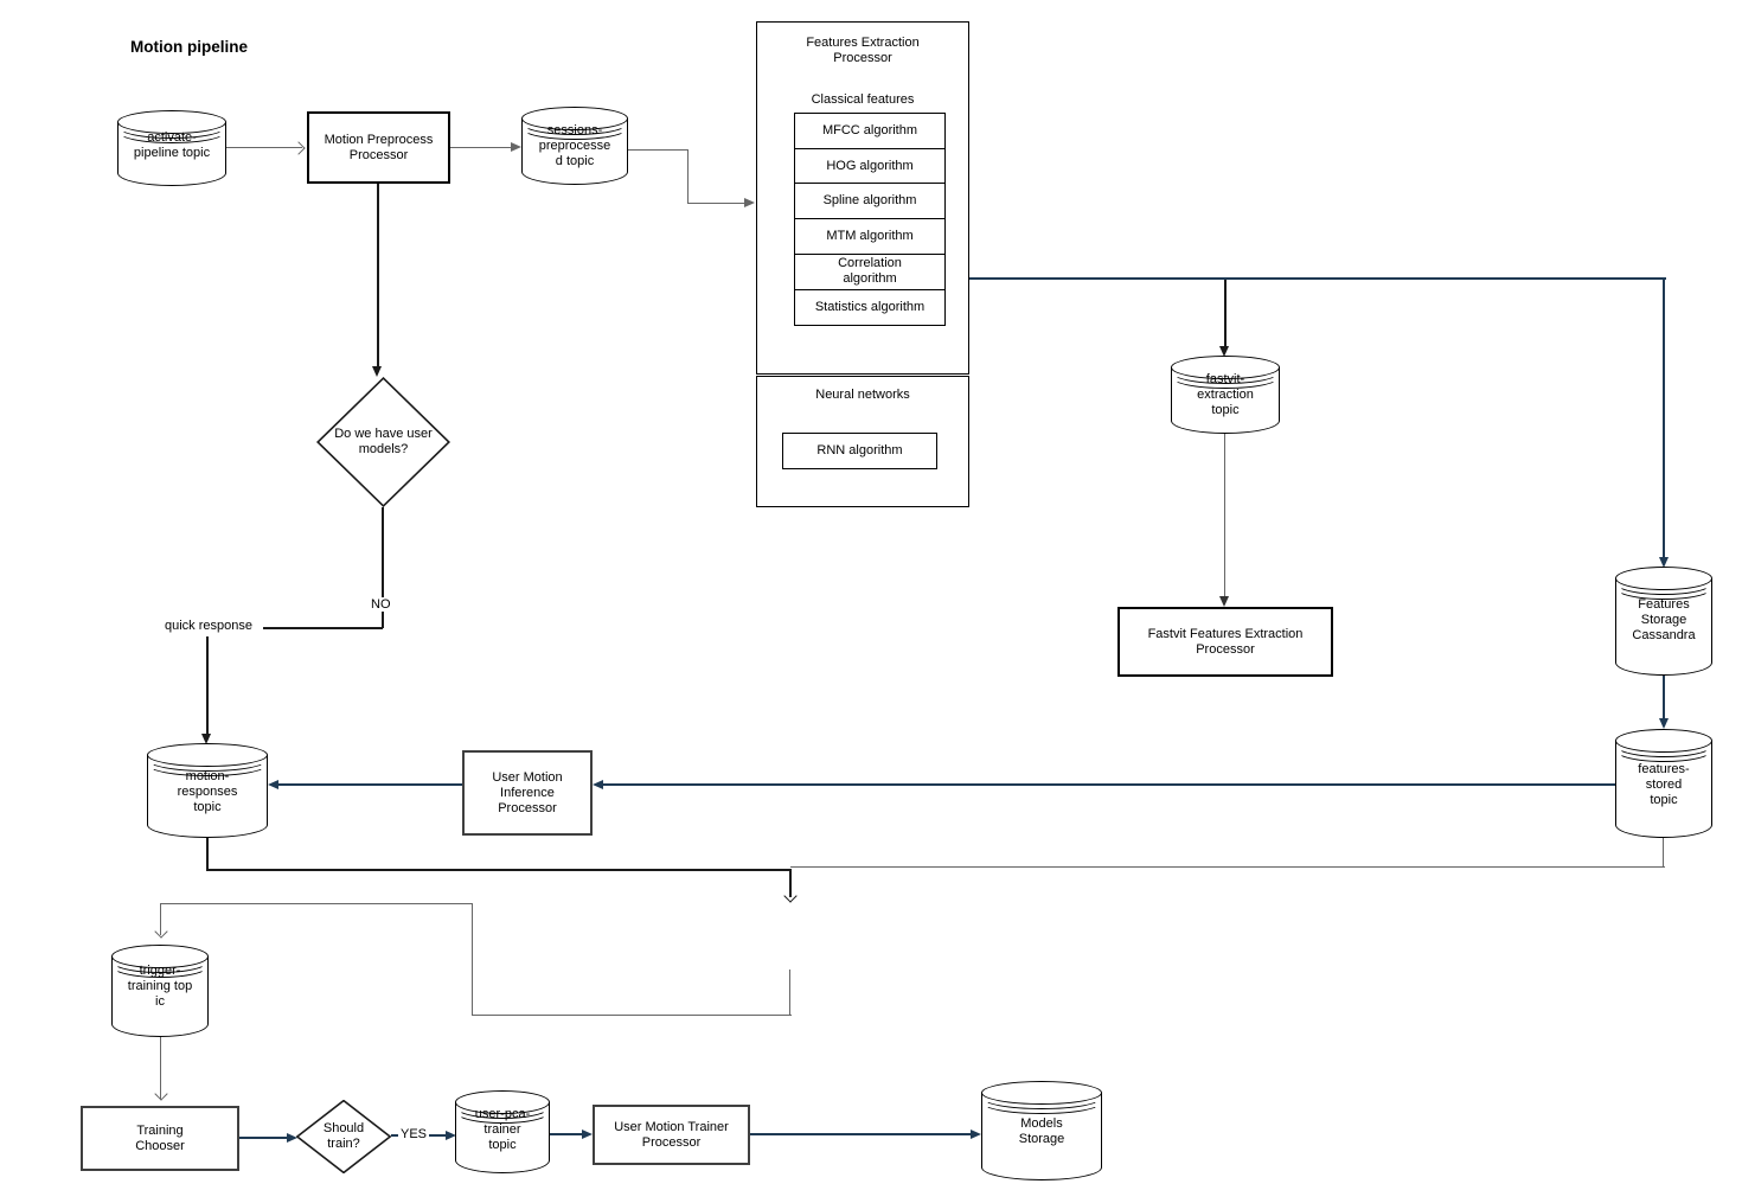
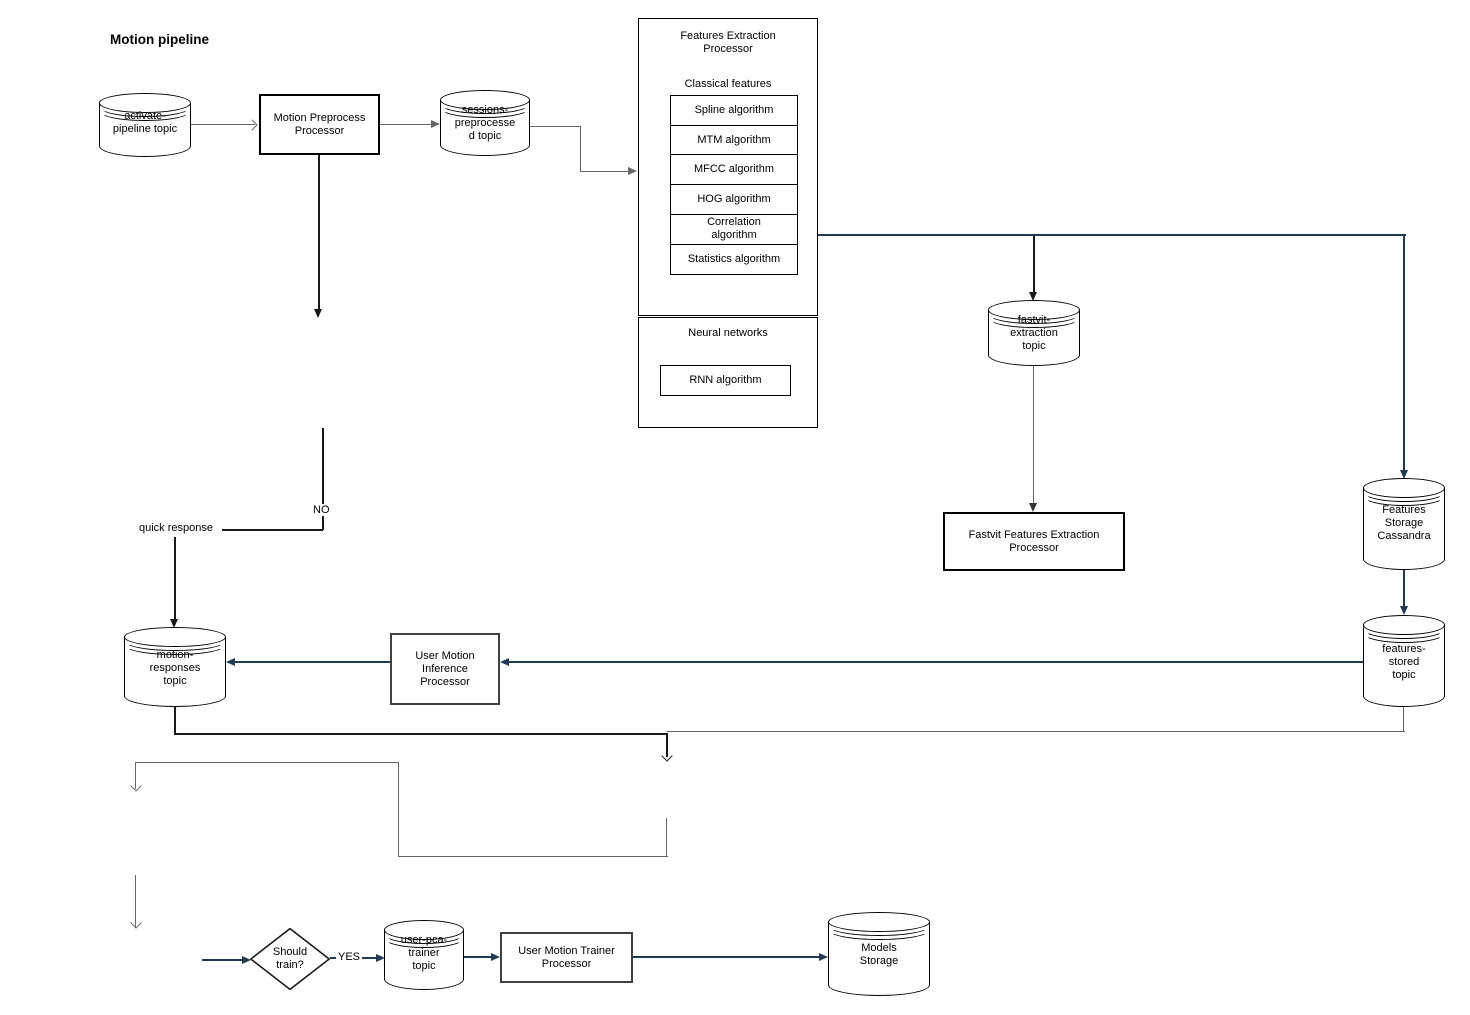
  Motion pipeline
  NO
  quick response
  YES
  activate-
  pipeline topic
  Motion Preprocess
  Processor
  sessions-
  preprocesse
  d topic
  Features Extraction
  Processor
  Classical features
- MFCC algorithm
+ Spline algorithm
- HOG algorithm
+ MTM algorithm
- Spline algorithm
+ MFCC algorithm
- MTM algorithm
+ HOG algorithm
  Correlation
  algorithm
  Statistics algorithm
  Neural networks
  RNN algorithm
- Do we have user
- models?
  fastvit-
  extraction
  topic
  Fastvit Features Extraction
  Processor
  Features
  Storage
  Cassandra
  features-
  stored
  topic
  User Motion
  Inference
  Processor
  motion-
  responses
  topic
- trigger-
- training top
- ic
- Training
- Chooser
  Should
  train?
  user-pca-
  trainer
  topic
  User Motion Trainer
  Processor
  Models
  Storage
